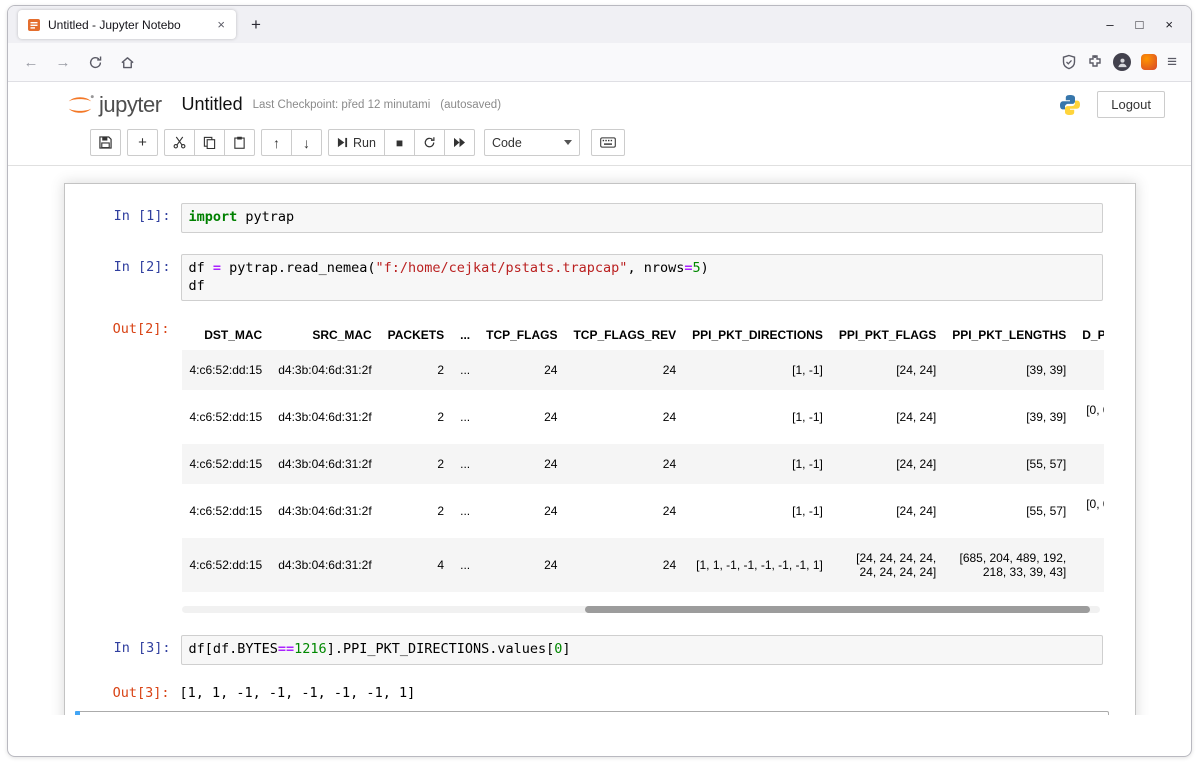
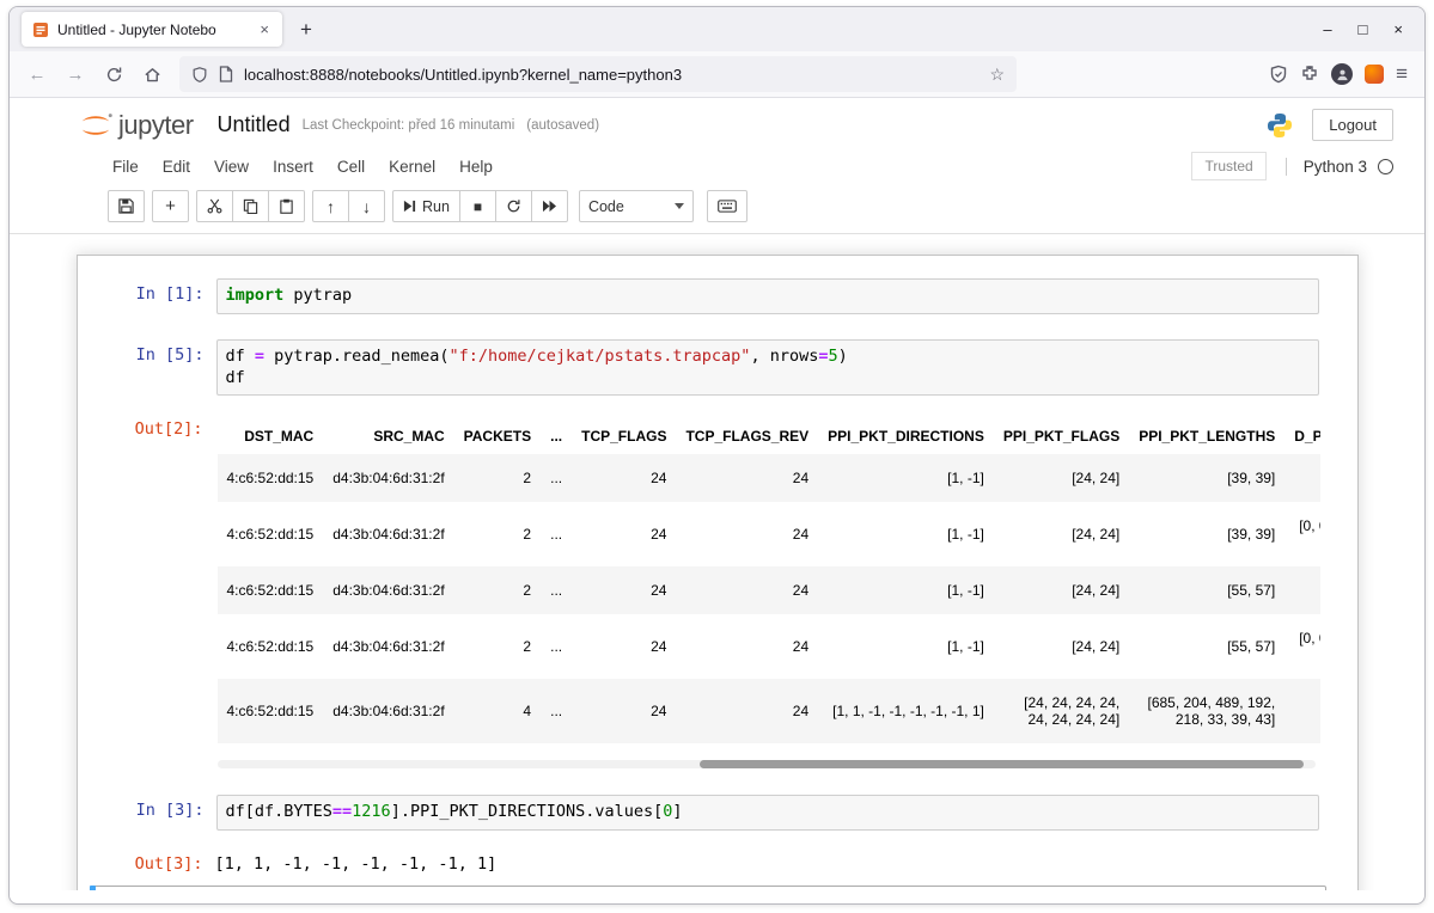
  Untitled - Jupyter Notebo
  ×
  +
  –
  □
  ×
  ←
  →
+ localhost:8888/notebooks/Untitled.ipynb?kernel_name=python3
+ ☆
  ≡
  jupyter
  Untitled
- Last Checkpoint: před 12 minutami
+ Last Checkpoint: před 16 minutami
  (autosaved)
  Logout
+ File
+ Edit
+ View
+ Insert
+ Cell
+ Kernel
+ Help
+ Trusted
+ Python 3
  +
  ↑
  ↓
  Run
  ■
  Code
  In [1]:
  import pytrap
- In [2]:
+ In [5]:
  df = pytrap.read_nemea("f:/home/cejkat/pstats.trapcap", nrows=5)
  df
  Out[2]:
  DST_MAC	SRC_MAC	PACKETS	...	TCP_FLAGS	TCP_FLAGS_REV	PPI_PKT_DIRECTIONS	PPI_PKT_FLAGS	PPI_PKT_LENGTHS	D_P
  4:c6:52:dd:15	d4:3b:04:6d:31:2f	2	...	24	24	[1, -1]	[24, 24]	[39, 39]
  4:c6:52:dd:15	d4:3b:04:6d:31:2f	2	...	24	24	[1, -1]	[24, 24]	[39, 39]	[0,
  4:c6:52:dd:15	d4:3b:04:6d:31:2f	2	...	24	24	[1, -1]	[24, 24]	[55, 57]
  4:c6:52:dd:15	d4:3b:04:6d:31:2f	2	...	24	24	[1, -1]	[24, 24]	[55, 57]	[0,
  4:c6:52:dd:15	d4:3b:04:6d:31:2f	4	...	24	24	[1, 1, -1, -1, -1, -1, -1, 1]	[24, 24, 24, 24, 24, 24, 24, 24]	[685, 204, 489, 192, 218, 33, 39, 43]
  In [3]:
  df[df.BYTES==1216].PPI_PKT_DIRECTIONS.values[0]
  Out[3]:
  [1, 1, -1, -1, -1, -1, -1, 1]
